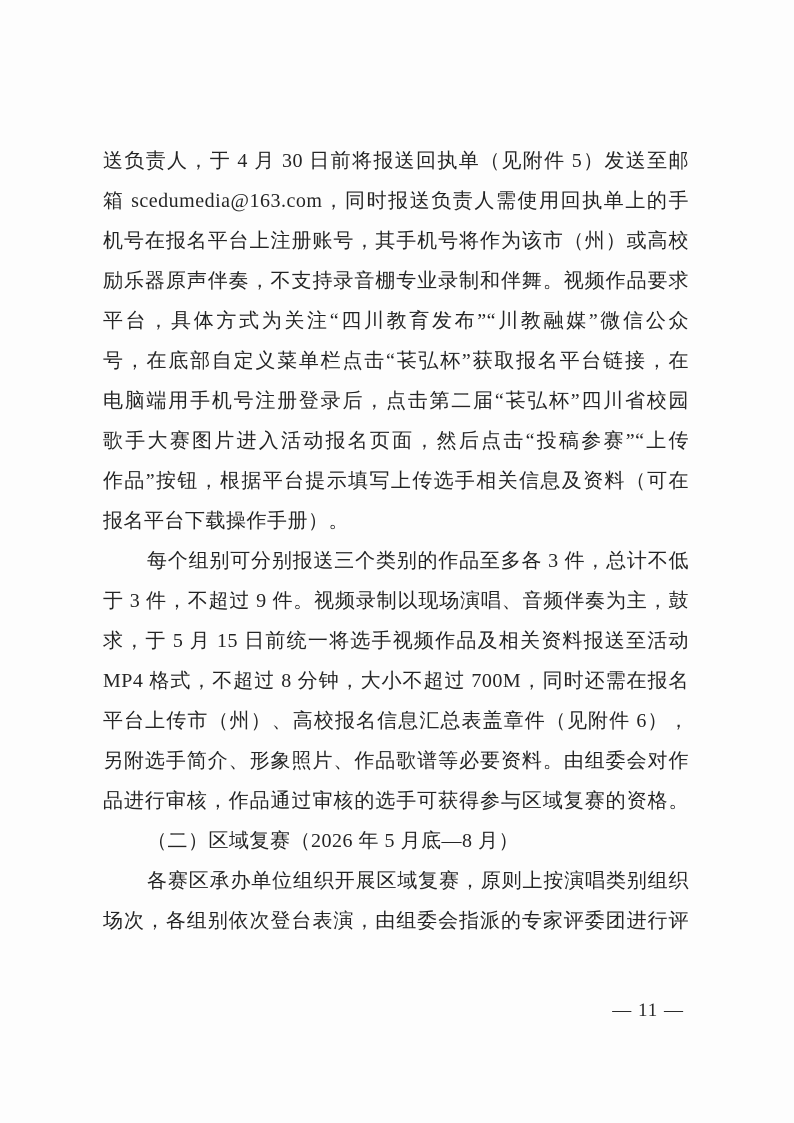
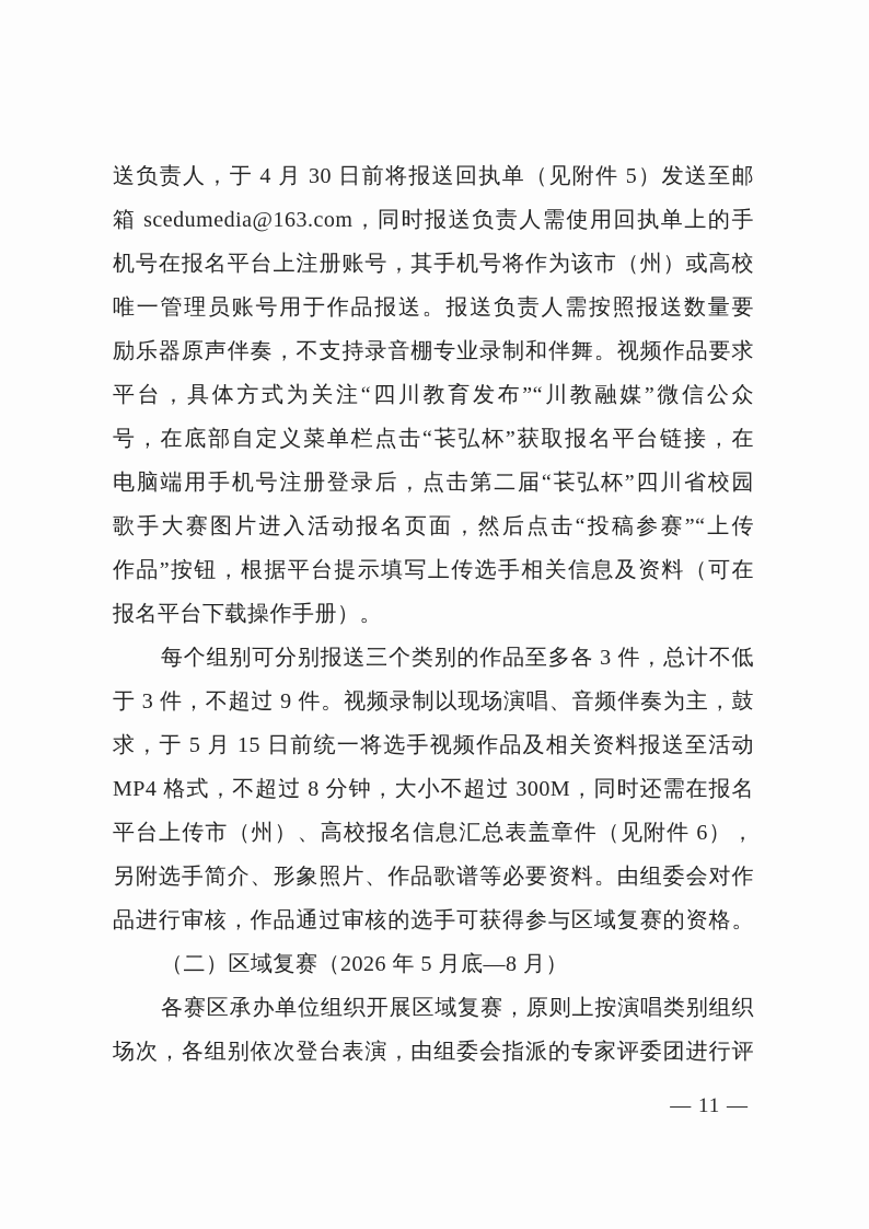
  送负责人，于 4 月 30 日前将报送回执单（见附件 5）发送至邮
  箱 scedumedia@163.com，同时报送负责人需使用回执单上的手
  机号在报名平台上注册账号，其手机号将作为该市（州）或高校
+ 唯一管理员账号用于作品报送。报送负责人需按照报送数量要
  励乐器原声伴奏，不支持录音棚专业录制和伴舞。视频作品要求
  平台，具体方式为关注“四川教育发布”“川教融媒”微信公众
  号，在底部自定义菜单栏点击“苌弘杯”获取报名平台链接，在
  电脑端用手机号注册登录后，点击第二届“苌弘杯”四川省校园
  歌手大赛图片进入活动报名页面，然后点击“投稿参赛”“上传
  作品”按钮，根据平台提示填写上传选手相关信息及资料（可在
  报名平台下载操作手册）。
  每个组别可分别报送三个类别的作品至多各 3 件，总计不低
  于 3 件，不超过 9 件。视频录制以现场演唱、音频伴奏为主，鼓
  求，于 5 月 15 日前统一将选手视频作品及相关资料报送至活动
- MP4 格式，不超过 8 分钟，大小不超过 700M，同时还需在报名
+ MP4 格式，不超过 8 分钟，大小不超过 300M，同时还需在报名
  平台上传市（州）、高校报名信息汇总表盖章件（见附件 6），
  另附选手简介、形象照片、作品歌谱等必要资料。由组委会对作
  品进行审核，作品通过审核的选手可获得参与区域复赛的资格。
  （二）区域复赛（2026 年 5 月底—8 月）
  各赛区承办单位组织开展区域复赛，原则上按演唱类别组织
  场次，各组别依次登台表演，由组委会指派的专家评委团进行评
  — 11 —
